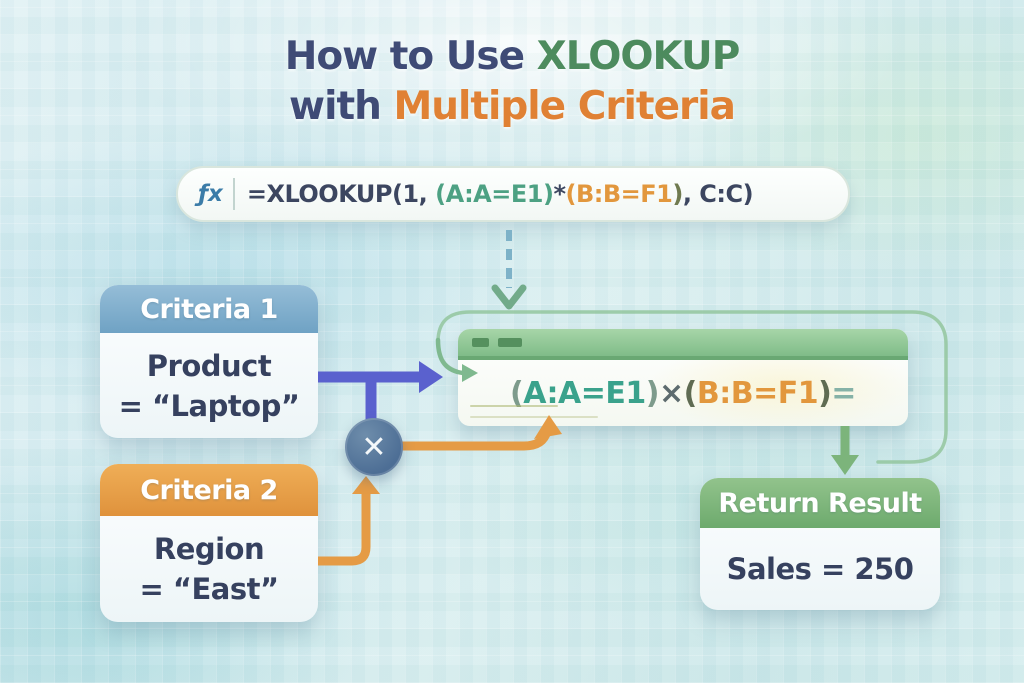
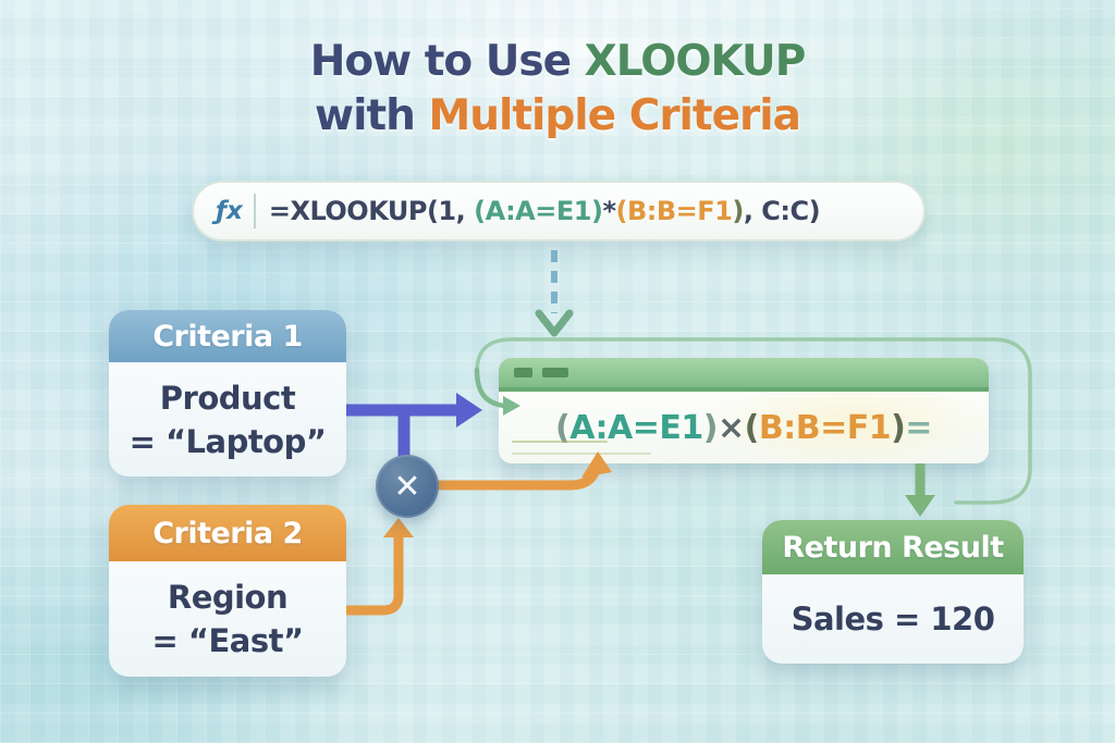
  How to Use XLOOKUP
  with Multiple Criteria
  ƒx
  =XLOOKUP(1, (A:A=E1)*(B:B=F1), C:C)
  Criteria 1
  Product
  = “Laptop”
  Criteria 2
  Region
  = “East”
  (
  A:A=E1
  )
  ×
  (
  B:B=F1
  )
  =
  Return Result
- Sales = 250
+ Sales = 120
  ✕
